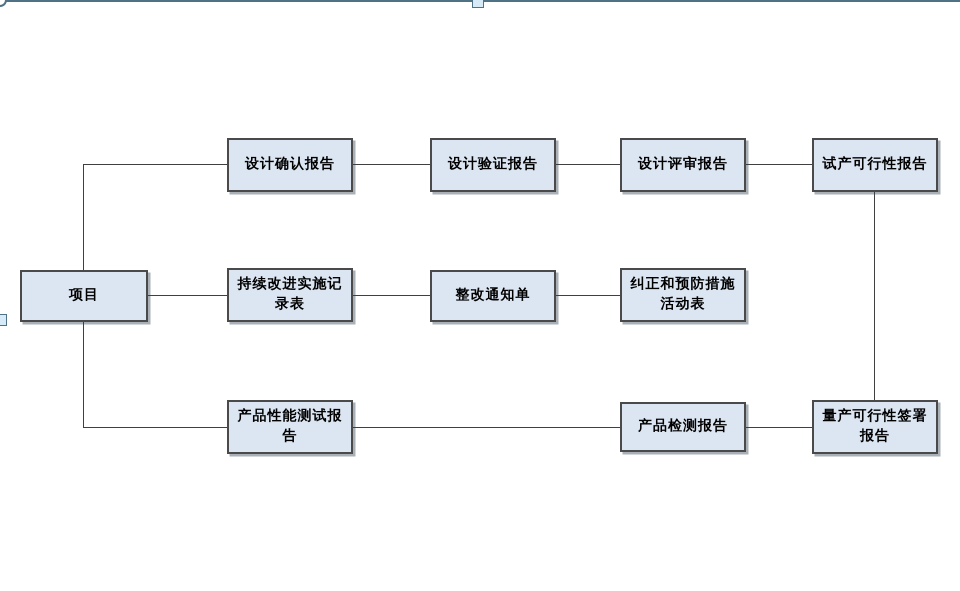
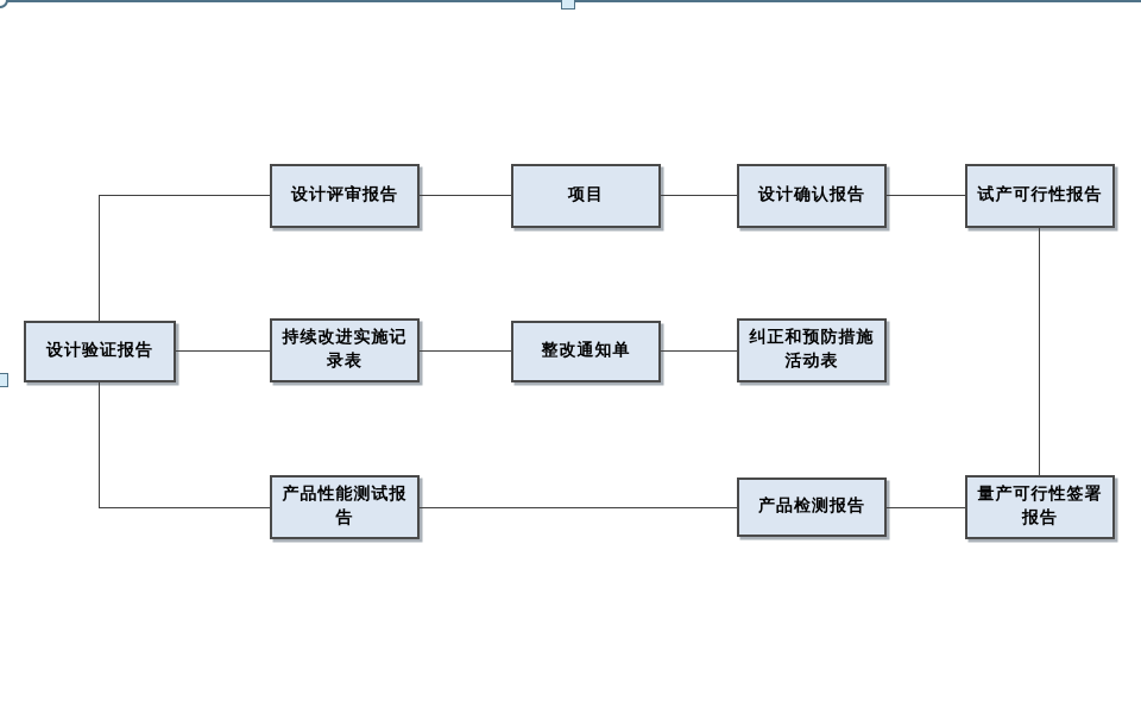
- 项目
+ 设计验证报告
- 设计确认报告
+ 设计评审报告
- 设计验证报告
+ 项目
- 设计评审报告
+ 设计确认报告
  试产可行性报告
  持续改进实施记录表
  整改通知单
  纠正和预防措施活动表
  产品性能测试报告
  产品检测报告
  量产可行性签署报告
